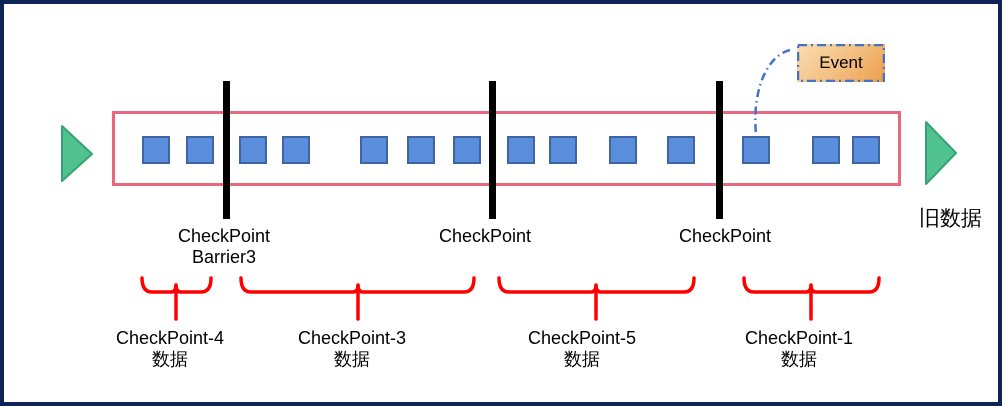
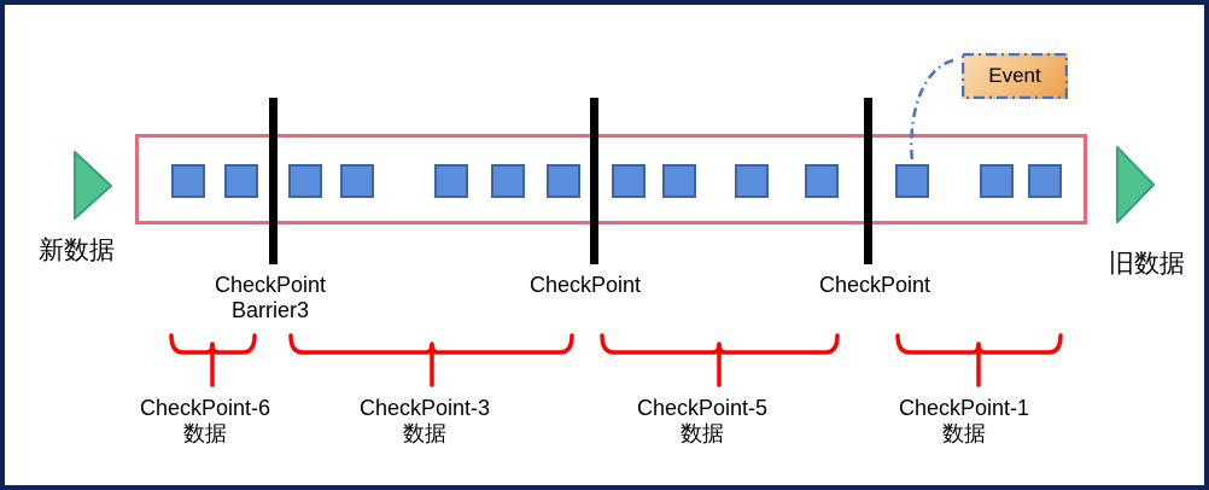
+ 新数据
  旧数据
  Event
  CheckPoint
  Barrier3
  CheckPoint
  CheckPoint
- CheckPoint-4
+ CheckPoint-6
  数据
  CheckPoint-3
  数据
  CheckPoint-5
  数据
  CheckPoint-1
  数据
